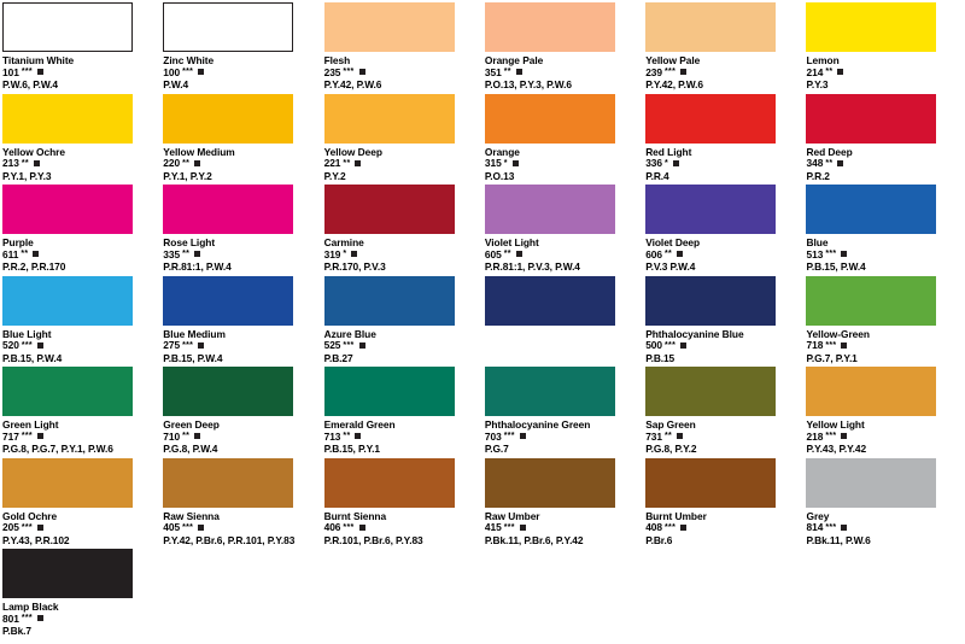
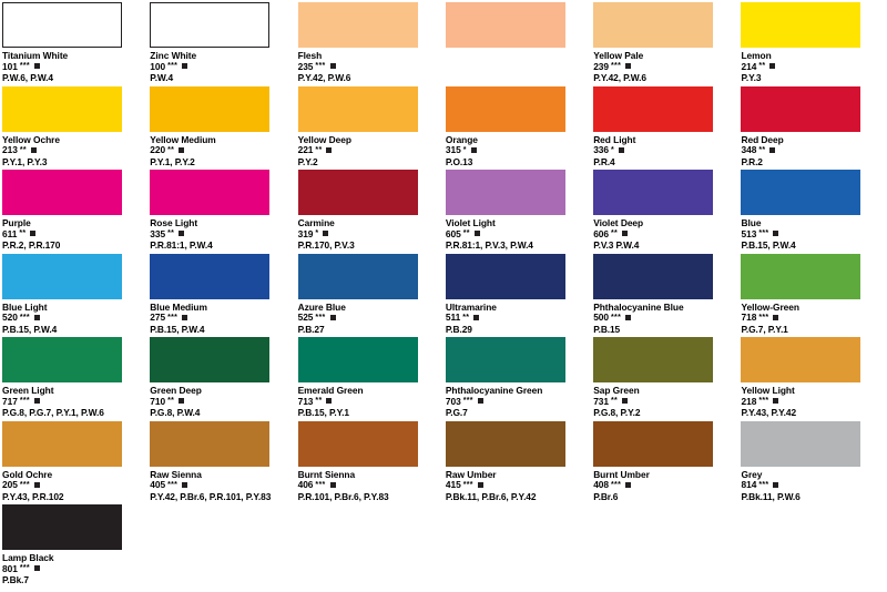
  Titanium White
  101
  P.W.6, P.W.4
  Zinc White
  100
  P.W.4
  Flesh
  235
  P.Y.42, P.W.6
- Orange Pale
- 351
- P.O.13, P.Y.3, P.W.6
  Yellow Pale
  239
  P.Y.42, P.W.6
  Lemon
  214
  P.Y.3
  Yellow Ochre
  213
  P.Y.1, P.Y.3
  Yellow Medium
  220
  P.Y.1, P.Y.2
  Yellow Deep
  221
  P.Y.2
  Orange
  315
  P.O.13
  Red Light
  336
  P.R.4
  Red Deep
  348
  P.R.2
  Purple
  611
  P.R.2, P.R.170
  Rose Light
  335
  P.R.81:1, P.W.4
  Carmine
  319
  P.R.170, P.V.3
  Violet Light
  605
  P.R.81:1, P.V.3, P.W.4
  Violet Deep
  606
  P.V.3 P.W.4
  Blue
  513
  P.B.15, P.W.4
  Blue Light
  520
  P.B.15, P.W.4
  Blue Medium
  275
  P.B.15, P.W.4
  Azure Blue
  525
  P.B.27
+ Ultramarine
+ 511
+ P.B.29
  Phthalocyanine Blue
  500
  P.B.15
  Yellow-Green
  718
  P.G.7, P.Y.1
  Green Light
  717
  P.G.8, P.G.7, P.Y.1, P.W.6
  Green Deep
  710
  P.G.8, P.W.4
  Emerald Green
  713
  P.B.15, P.Y.1
  Phthalocyanine Green
  703
  P.G.7
  Sap Green
  731
  P.G.8, P.Y.2
  Yellow Light
  218
  P.Y.43, P.Y.42
  Gold Ochre
  205
  P.Y.43, P.R.102
  Raw Sienna
  405
  P.Y.42, P.Br.6, P.R.101, P.Y.83
  Burnt Sienna
  406
  P.R.101, P.Br.6, P.Y.83
  Raw Umber
  415
  P.Bk.11, P.Br.6, P.Y.42
  Burnt Umber
  408
  P.Br.6
  Grey
  814
  P.Bk.11, P.W.6
  Lamp Black
  801
  P.Bk.7
